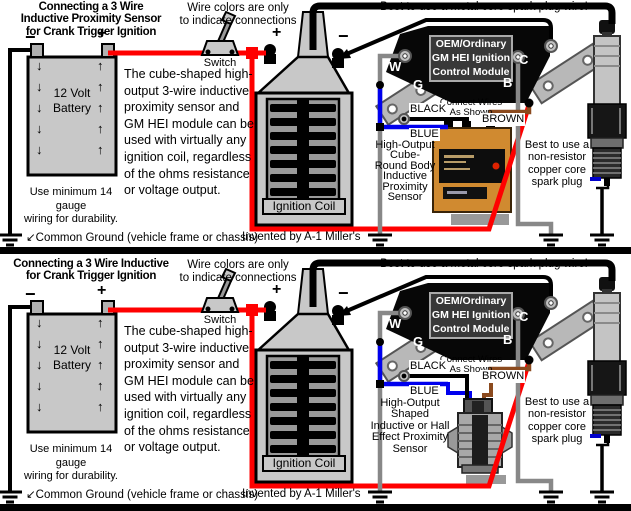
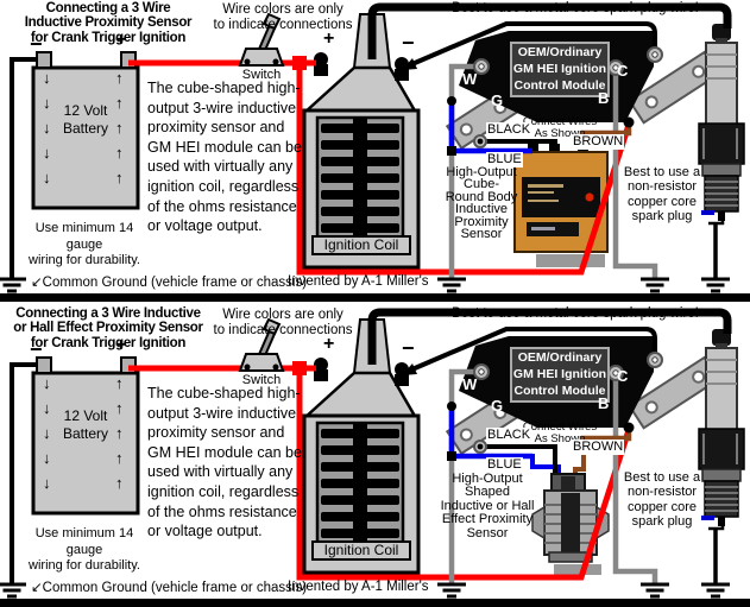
  Connecting a 3 Wire
  Inductive Proximity Sensor
  for Crank Trigger Ignition
  Wire colors are only
  to indicate connections
  Best to use a metal core spark plug wire!
  The cube-shaped high-output 3-wire inductive proximity sensor and GM HEI module can be used with virtually any ignition coil, regardless of the ohms resistance or voltage output.
  Use minimum 14 gauge
  wiring for durability.
  ↙Common Ground (vehicle frame or chassis)
  Invented by A-1 Miller's
  −
  +
  12 Volt
  Battery
  ↓
  ↓
  ↓
  ↓
  ↓
  ↑
  ↑
  ↑
  ↑
  ↑
  Switch
  +
  −
  Ignition Coil
  OEM/Ordinary
  GM HEI Ignition
  Control Module
  W
  G
  B
  C
  onnect Wires
  As Shown
  BLACK
  BROWN
  BLUE
  High-Output
  Cube-
  Round Body
  Inductive
  Proximity
  Sensor
  Best to use a
  non-resistor
  copper core
  spark plug
  Connecting a 3 Wire Inductive
+ or Hall Effect Proximity Sensor
  for Crank Trigger Ignition
  Wire colors are only
  to indicate connections
  Best to use a metal core spark plug wire!
  The cube-shaped high-output 3-wire inductive proximity sensor and GM HEI module can be used with virtually any ignition coil, regardless of the ohms resistance or voltage output.
  Use minimum 14 gauge
  wiring for durability.
  ↙Common Ground (vehicle frame or chassis)
  Invented by A-1 Miller's
  −
  +
  12 Volt
  Battery
  ↓
  ↓
  ↓
  ↓
  ↓
  ↑
  ↑
  ↑
  ↑
  ↑
  Switch
  +
  −
  Ignition Coil
  OEM/Ordinary
  GM HEI Ignition
  Control Module
  W
  G
  B
  C
  onnect Wires
  As Shown
  BLACK
  BROWN
  BLUE
  High-Output
  Shaped
  Inductive or Hall
  Effect Proximity
  Sensor
  Best to use a
  non-resistor
  copper core
  spark plug
